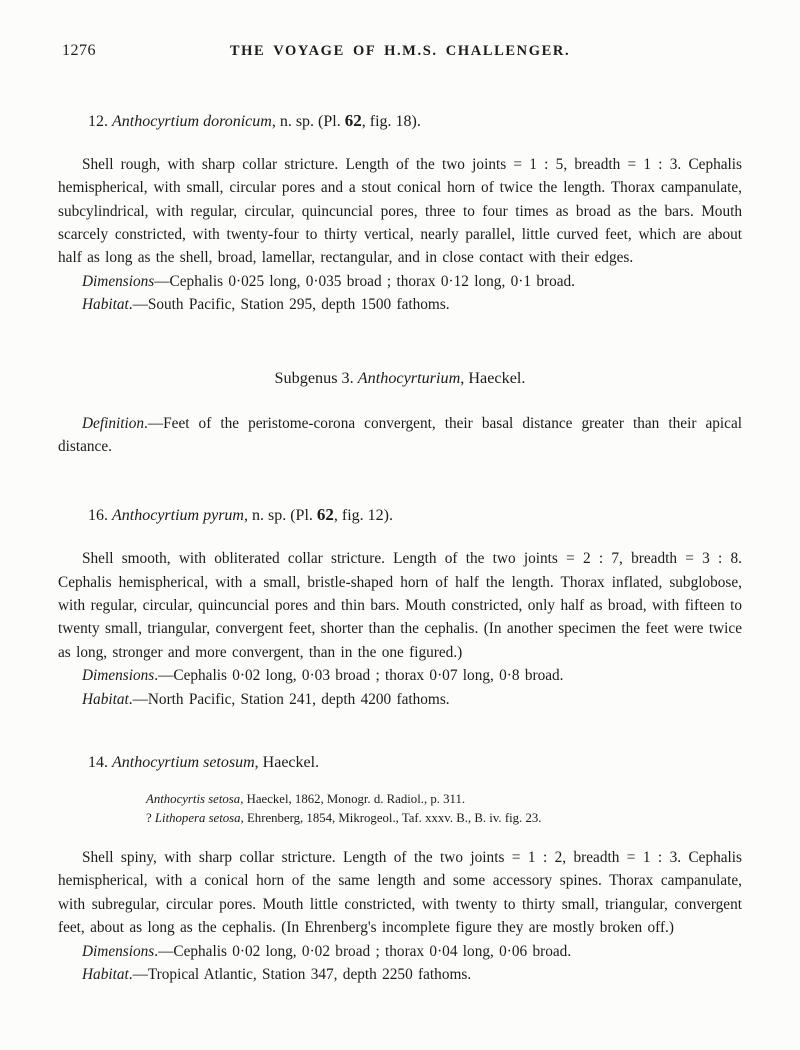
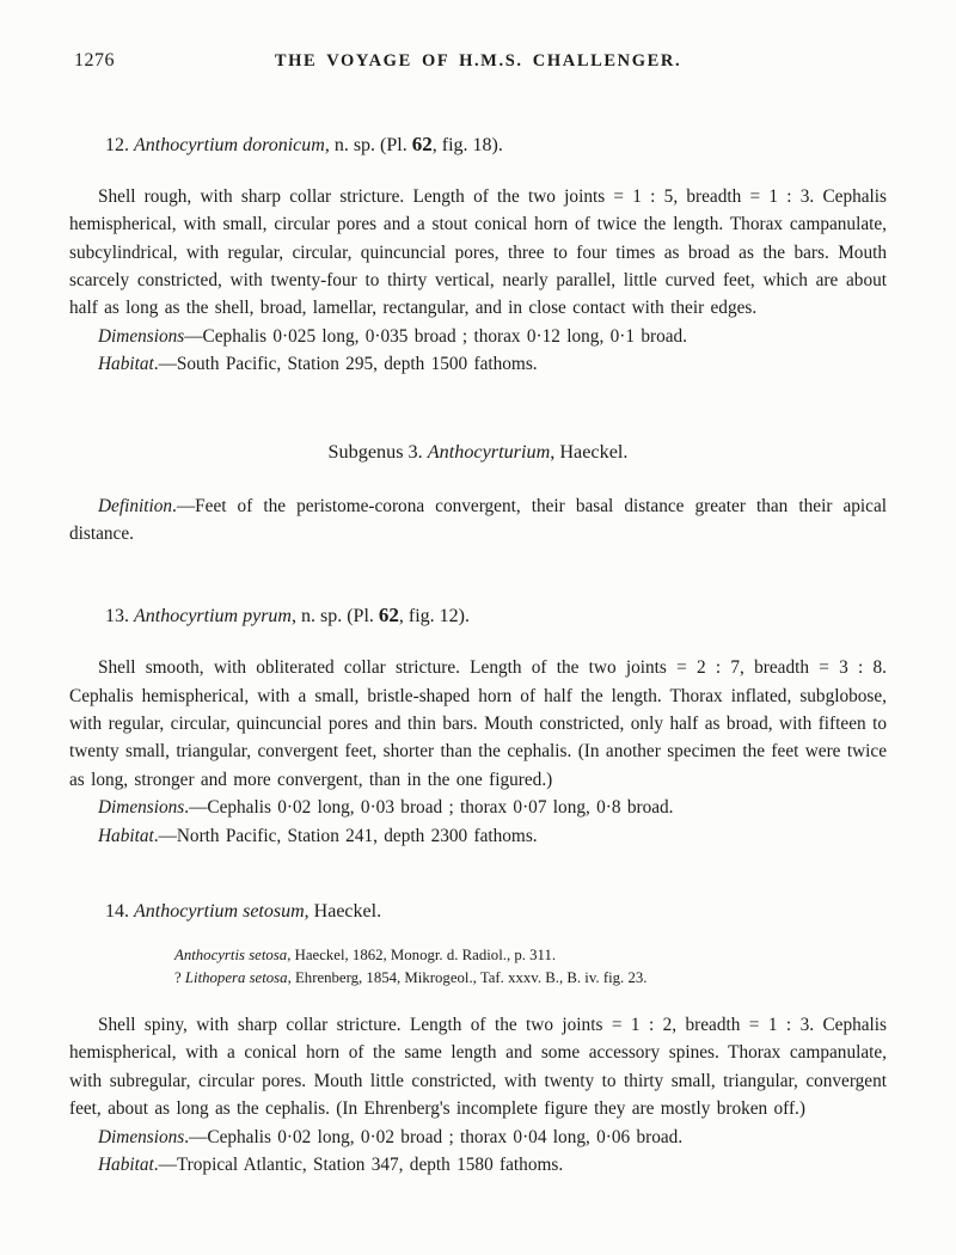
  1276
  THE VOYAGE OF H.M.S. CHALLENGER.
  12. Anthocyrtium doronicum, n. sp. (Pl. 62, fig. 18).
  Shell rough, with sharp collar stricture. Length of the two joints = 1 : 5, breadth = 1 : 3. Cephalis hemispherical, with small, circular pores and a stout conical horn of twice the length. Thorax campanulate, subcylindrical, with regular, circular, quincuncial pores, three to four times as broad as the bars. Mouth scarcely constricted, with twenty-four to thirty vertical, nearly parallel, little curved feet, which are about half as long as the shell, broad, lamellar, rectangular, and in close contact with their edges.
  Dimensions—Cephalis 0·025 long, 0·035 broad ; thorax 0·12 long, 0·1 broad.
  Habitat.—South Pacific, Station 295, depth 1500 fathoms.
  Subgenus 3. Anthocyrturium, Haeckel.
  Definition.—Feet of the peristome-corona convergent, their basal distance greater than their apical distance.
- 16. Anthocyrtium pyrum, n. sp. (Pl. 62, fig. 12).
+ 13. Anthocyrtium pyrum, n. sp. (Pl. 62, fig. 12).
  Shell smooth, with obliterated collar stricture. Length of the two joints = 2 : 7, breadth = 3 : 8. Cephalis hemispherical, with a small, bristle-shaped horn of half the length. Thorax inflated, subglobose, with regular, circular, quincuncial pores and thin bars. Mouth constricted, only half as broad, with fifteen to twenty small, triangular, convergent feet, shorter than the cephalis. (In another specimen the feet were twice as long, stronger and more convergent, than in the one figured.)
  Dimensions.—Cephalis 0·02 long, 0·03 broad ; thorax 0·07 long, 0·8 broad.
- Habitat.—North Pacific, Station 241, depth 4200 fathoms.
+ Habitat.—North Pacific, Station 241, depth 2300 fathoms.
  14. Anthocyrtium setosum, Haeckel.
  Anthocyrtis setosa, Haeckel, 1862, Monogr. d. Radiol., p. 311.
  ? Lithopera setosa, Ehrenberg, 1854, Mikrogeol., Taf. xxxv. B., B. iv. fig. 23.
  Shell spiny, with sharp collar stricture. Length of the two joints = 1 : 2, breadth = 1 : 3. Cephalis hemispherical, with a conical horn of the same length and some accessory spines. Thorax campanulate, with subregular, circular pores. Mouth little constricted, with twenty to thirty small, triangular, convergent feet, about as long as the cephalis. (In Ehrenberg's incomplete figure they are mostly broken off.)
  Dimensions.—Cephalis 0·02 long, 0·02 broad ; thorax 0·04 long, 0·06 broad.
- Habitat.—Tropical Atlantic, Station 347, depth 2250 fathoms.
+ Habitat.—Tropical Atlantic, Station 347, depth 1580 fathoms.
